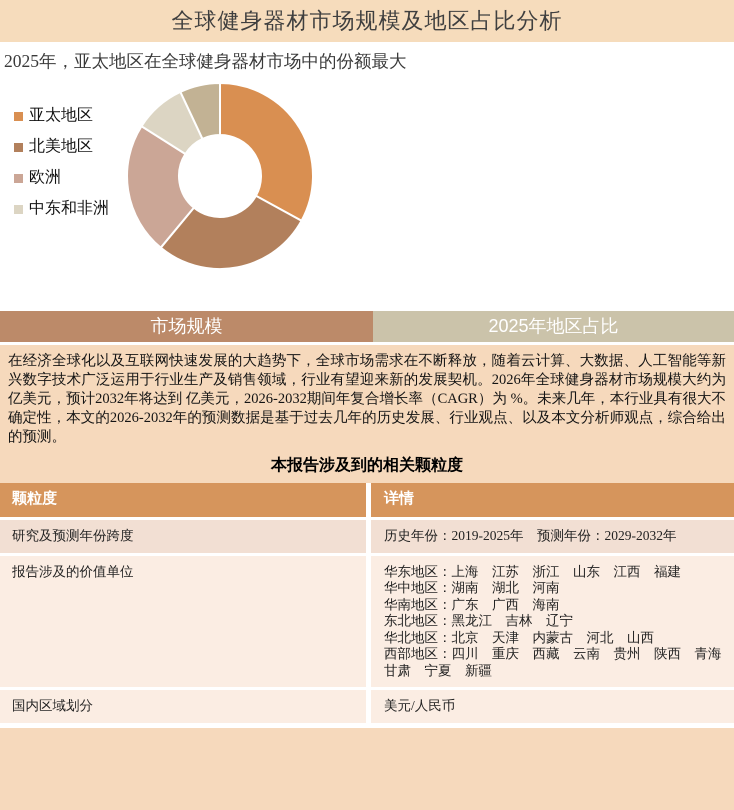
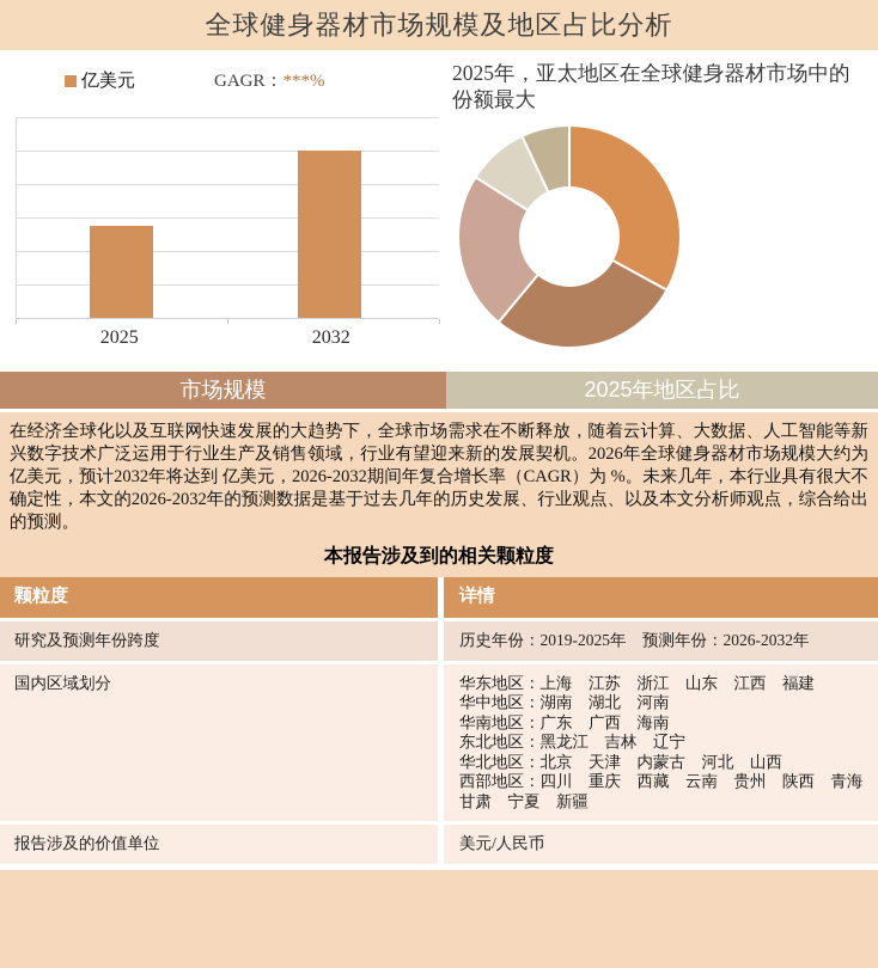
  全球健身器材市场规模及地区占比分析
+ 亿美元
+ GAGR：***%
+ 2025
+ 2032
  2025年，亚太地区在全球健身器材市场中的份额最大
- 亚太地区
- 北美地区
- 欧洲
- 中东和非洲
  市场规模
  2025年地区占比
  在经济全球化以及互联网快速发展的大趋势下，全球市场需求在不断释放，随着云计算、大数据、人工智能等新兴数字技术广泛运用于行业生产及销售领域，行业有望迎来新的发展契机。2026年全球健身器材市场规模大约为 亿美元，预计2032年将达到 亿美元，2026-2032期间年复合增长率（CAGR）为 %。未来几年，本行业具有很大不确定性，本文的2026-2032年的预测数据是基于过去几年的历史发展、行业观点、以及本文分析师观点，综合给出的预测。
  本报告涉及到的相关颗粒度
  颗粒度
  详情
  研究及预测年份跨度
- 历史年份：2019-2025年 预测年份：2029-2032年
+ 历史年份：2019-2025年 预测年份：2026-2032年
- 报告涉及的价值单位
+ 国内区域划分
  华东地区：上海 江苏 浙江 山东 江西 福建
  华中地区：湖南 湖北 河南
  华南地区：广东 广西 海南
  东北地区：黑龙江 吉林 辽宁
  华北地区：北京 天津 内蒙古 河北 山西
  西部地区：四川 重庆 西藏 云南 贵州 陕西 青海 甘肃 宁夏 新疆
- 国内区域划分
+ 报告涉及的价值单位
  美元/人民币
